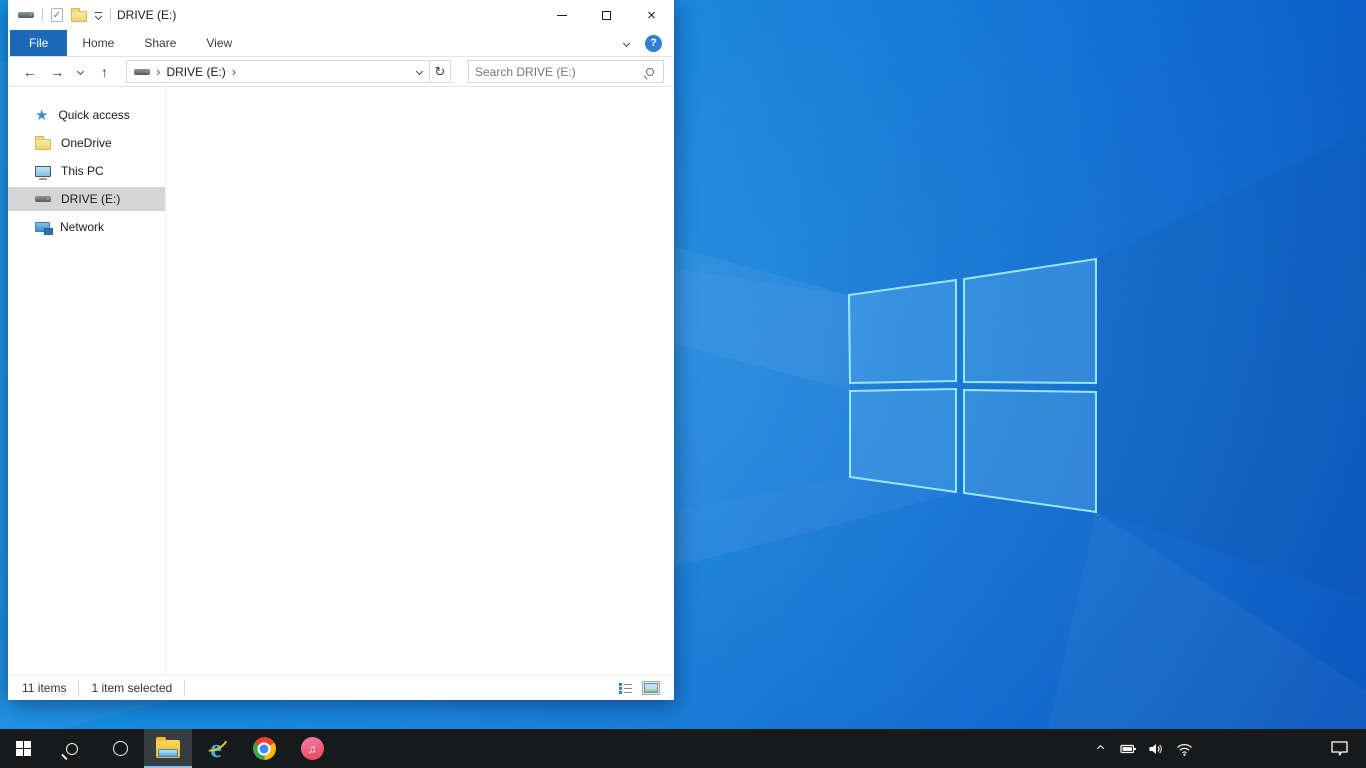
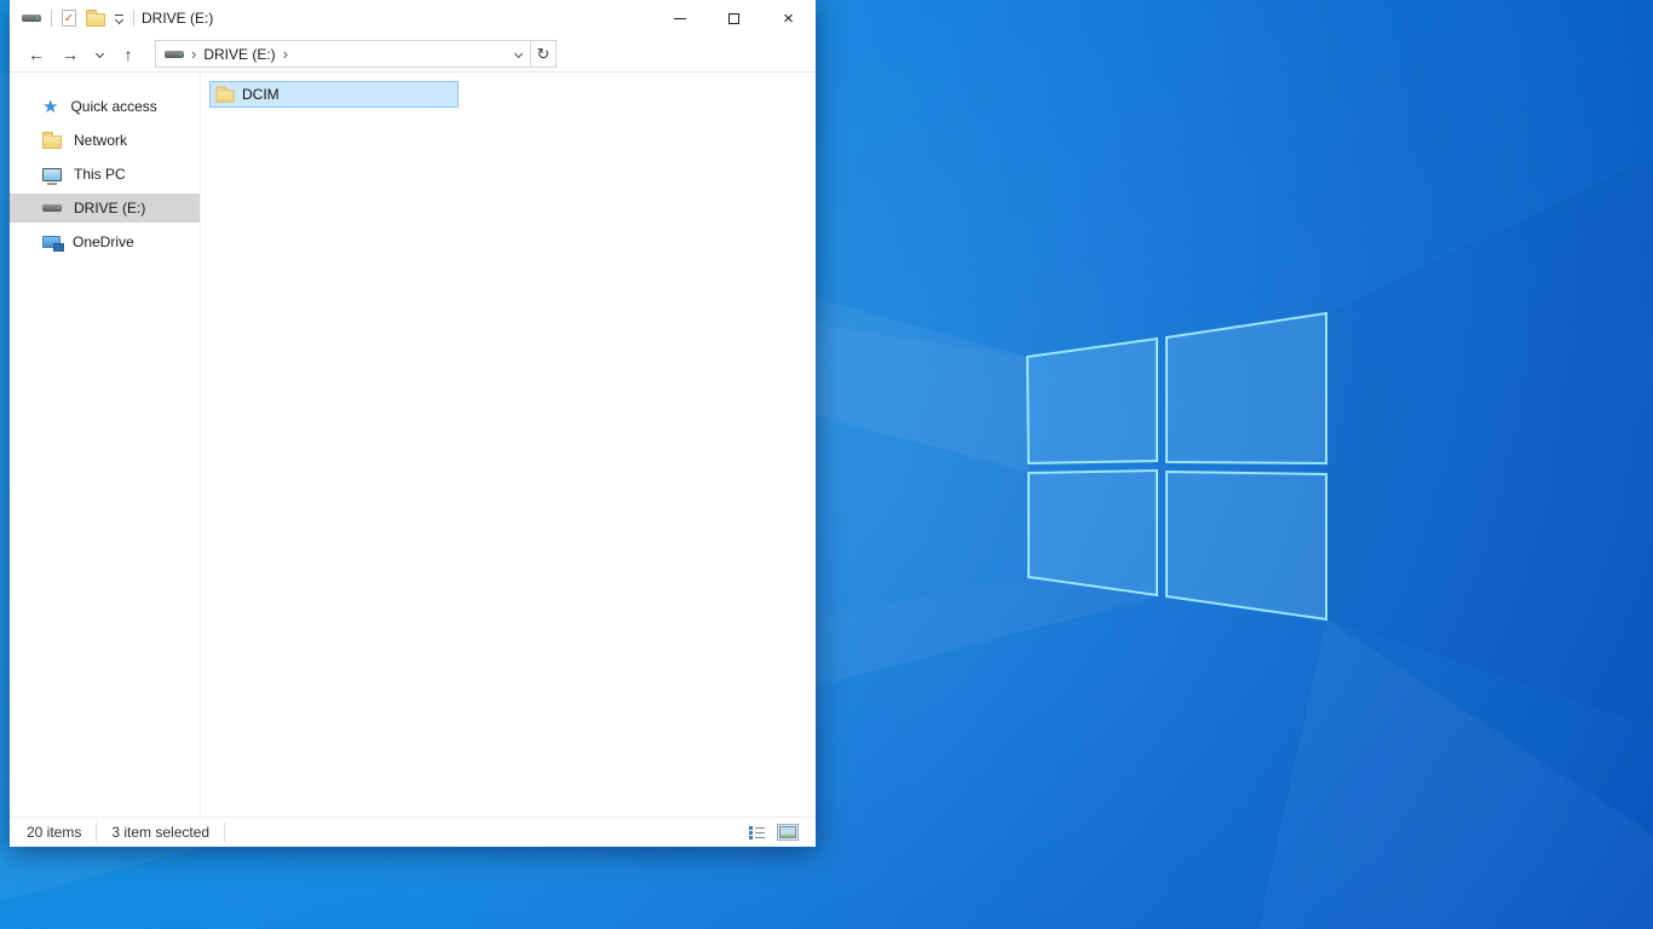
  ✓
  DRIVE (E:)
  ×
- File
- Home
- Share
- View
- ?
  ←
  →
  ↑
  ›
  DRIVE (E:)
  ›
  ↻
- Search DRIVE (E:)
  ★
  Quick access
- OneDrive
+ Network
  This PC
  DRIVE (E:)
- Network
+ OneDrive
+ DCIM
- 11 items
+ 20 items
- 1 item selected
+ 3 item selected
- e
- ♫
